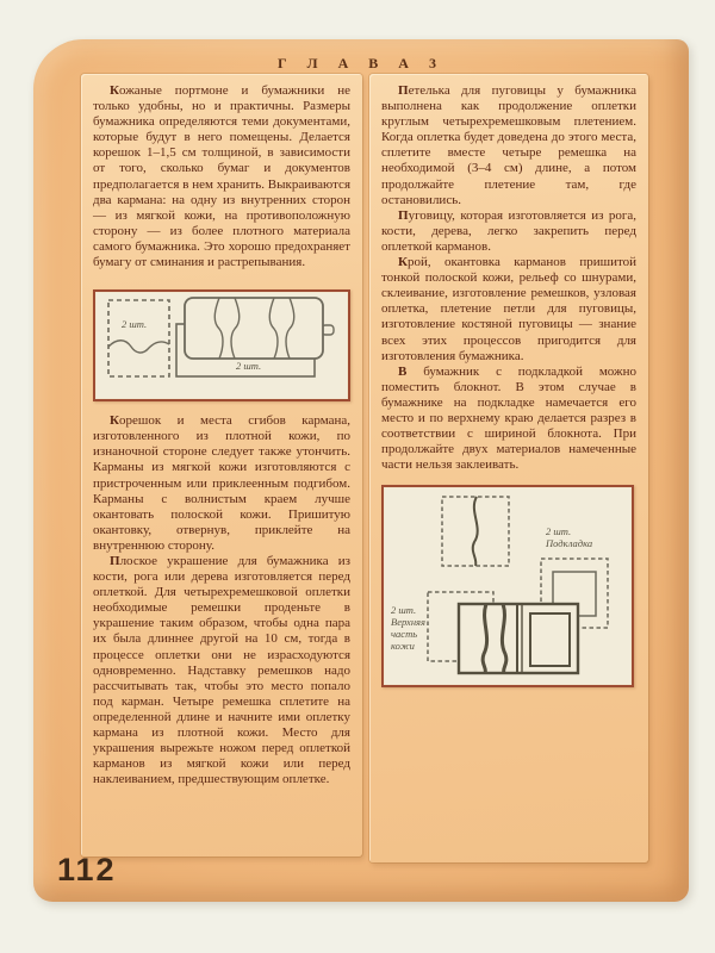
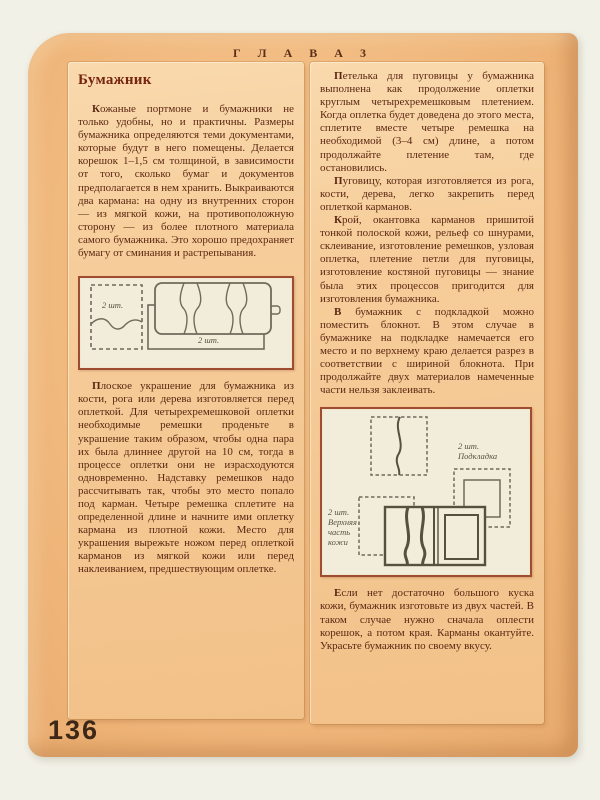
  Г Л А В А 3
+ Бумажник
  Кожаные портмоне и бумажники не только удобны, но и практичны. Размеры бумажника определяются теми документами, которые будут в него помещены. Делается корешок 1–1,5 см толщиной, в зависимости от того, сколько бумаг и документов предполагается в нем хранить. Выкраиваются два кармана: на одну из внутренних сторон — из мягкой кожи, на противоположную сторону — из более плотного материала самого бумажника. Это хорошо предохраняет бумагу от сминания и растрепывания.
  2 шт.
  2 шт.
- Корешок и места сгибов кармана, изготовленного из плотной кожи, по изнаночной стороне следует также утончить. Карманы из мягкой кожи изготовляются с пристроченным или приклеенным подгибом. Карманы с волнистым краем лучше окантовать полоской кожи. Пришитую окантовку, отвернув, приклейте на внутреннюю сторону.
  Плоское украшение для бумажника из кости, рога или дерева изготовляется перед оплеткой. Для четырехремешковой оплетки необходимые ремешки проденьте в украшение таким образом, чтобы одна пара их была длиннее другой на 10 см, тогда в процессе оплетки они не израсходуются одновременно. Надставку ремешков надо рассчитывать так, чтобы это место попало под карман. Четыре ремешка сплетите на определенной длине и начните ими оплетку кармана из плотной кожи. Место для украшения вырежьте ножом перед оплеткой карманов из мягкой кожи или перед наклеиванием, предшествующим оплетке.
  Петелька для пуговицы у бумажника выполнена как продолжение оплетки круглым четырехремешковым плетением. Когда оплетка будет доведена до этого места, сплетите вместе четыре ремешка на необходимой (3–4 см) длине, а потом продолжайте плетение там, где остановились.
  Пуговицу, которая изготовляется из рога, кости, дерева, легко закрепить перед оплеткой карманов.
- Крой, окантовка карманов пришитой тонкой полоской кожи, рельеф со шнурами, склеивание, изготовление ремешков, узловая оплетка, плетение петли для пуговицы, изготовление костяной пуговицы — знание всех этих процессов пригодится для изготовления бумажника.
+ Крой, окантовка карманов пришитой тонкой полоской кожи, рельеф со шнурами, склеивание, изготовление ремешков, узловая оплетка, плетение петли для пуговицы, изготовление костяной пуговицы — знание была этих процессов пригодится для изготовления бумажника.
  В бумажник с подкладкой можно поместить блокнот. В этом случае в бумажнике на подкладке намечается его место и по верхнему краю делается разрез в соответствии с шириной блокнота. При продолжайте двух материалов намеченные части нельзя заклеивать.
  2 шт.
  Подкладка
  2 шт.
  Верхняя
  часть
  кожи
+ Если нет достаточно большого куска кожи, бумажник изготовьте из двух частей. В таком случае нужно сначала оплести корешок, а потом края. Карманы окантуйте. Украсьте бумажник по своему вкусу.
- 112
+ 136
